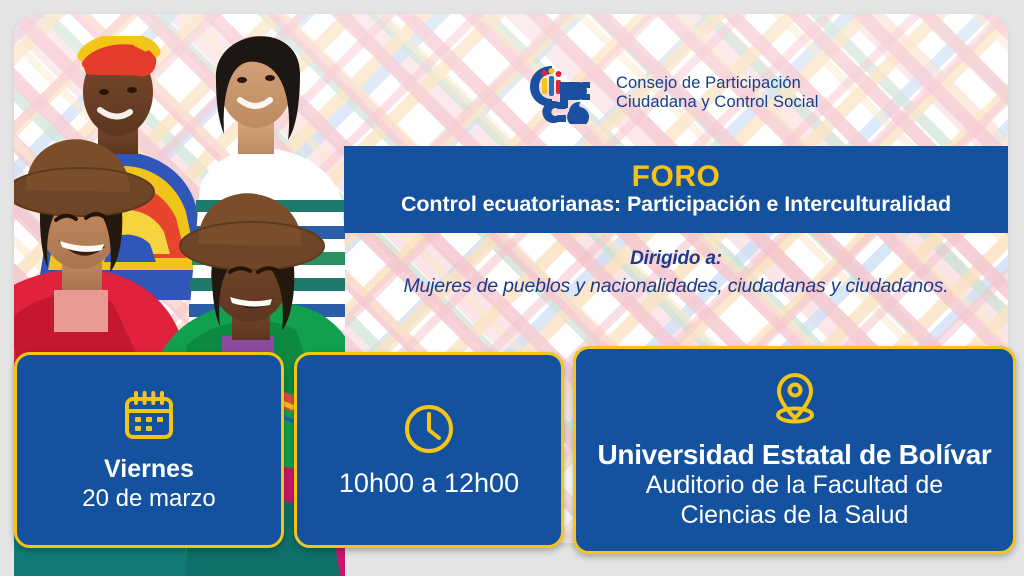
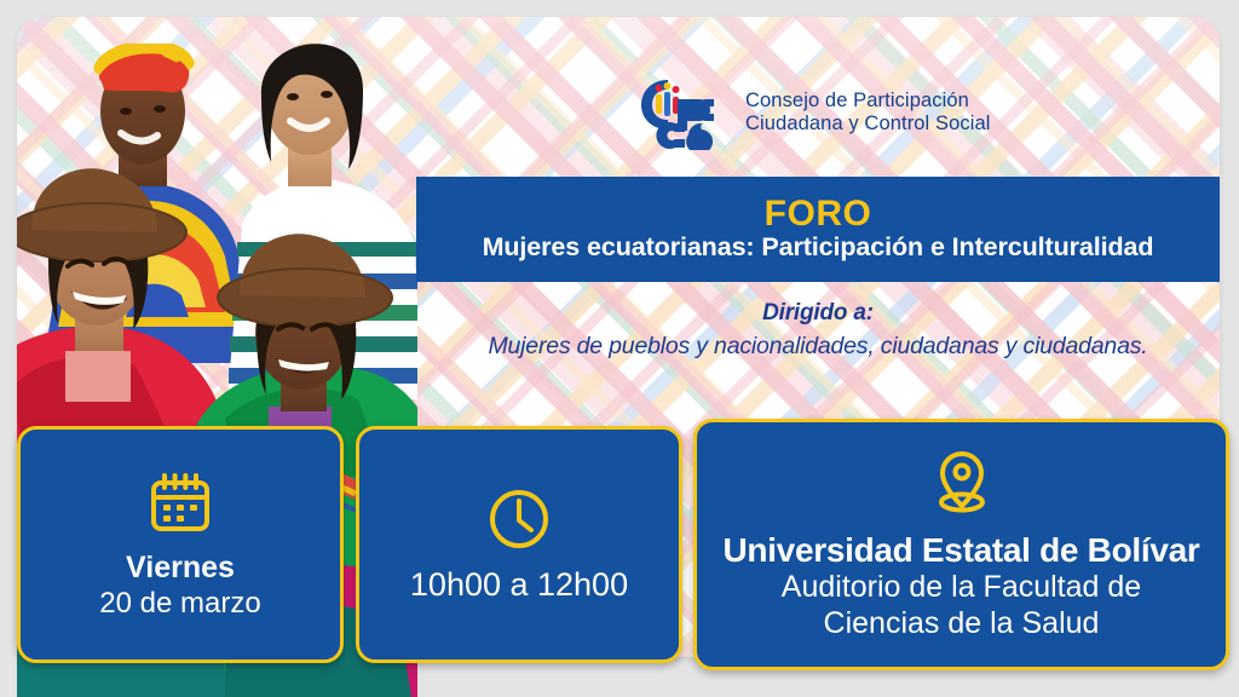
  Consejo de Participación
  Ciudadana y Control Social
  FORO
- Control ecuatorianas: Participación e Interculturalidad
+ Mujeres ecuatorianas: Participación e Interculturalidad
  Dirigido a:
- Mujeres de pueblos y nacionalidades, ciudadanas y ciudadanos.
+ Mujeres de pueblos y nacionalidades, ciudadanas y ciudadanas.
  Viernes
  20 de marzo
  10h00 a 12h00
  Universidad Estatal de Bolívar
  Auditorio de la Facultad de
  Ciencias de la Salud
